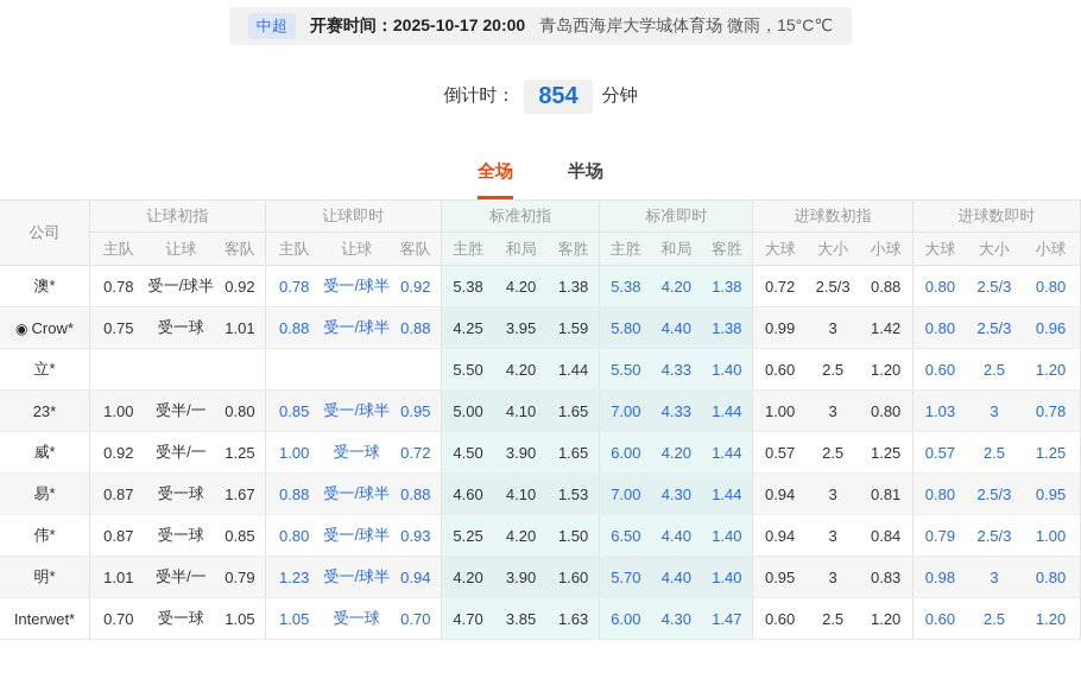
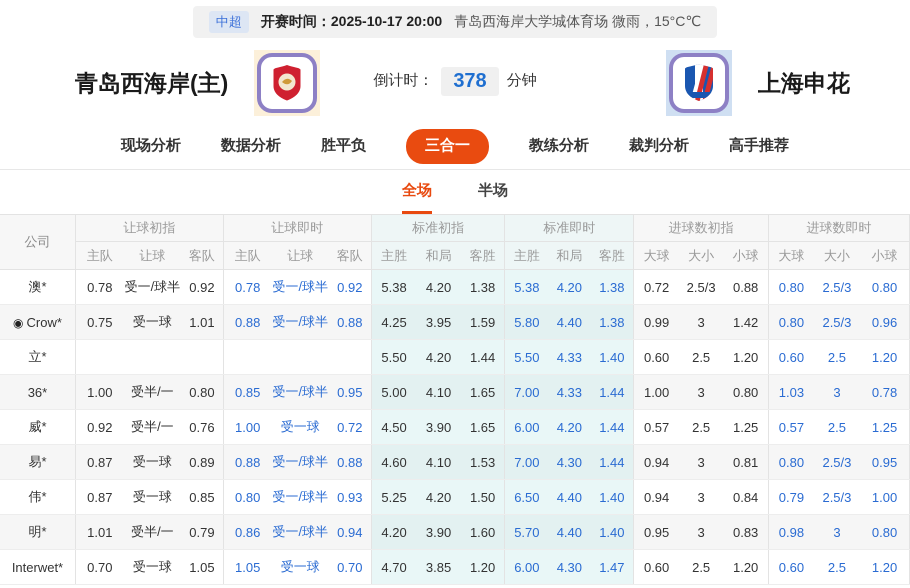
  中超
  开赛时间：2025-10-17 20:00
  青岛西海岸大学城体育场 微雨，15°C℃
+ 青岛西海岸(主)
  倒计时：
- 854
+ 378
  分钟
+ 上海申花
+ 现场分析
+ 数据分析
+ 胜平负
+ 三合一
+ 教练分析
+ 裁判分析
+ 高手推荐
  全场
  半场
  公司	让球初指	让球即时	标准初指	标准即时	进球数初指	进球数即时
  主队	让球	客队	主队	让球	客队	主胜	和局	客胜	主胜	和局	客胜	大球	大小	小球	大球	大小	小球
  澳*	0.78	受一/球半	0.92	0.78	受一/球半	0.92	5.38	4.20	1.38	5.38	4.20	1.38	0.72	2.5/3	0.88	0.80	2.5/3	0.80
  ◉ Crow*	0.75	受一球	1.01	0.88	受一/球半	0.88	4.25	3.95	1.59	5.80	4.40	1.38	0.99	3	1.42	0.80	2.5/3	0.96
  立*							5.50	4.20	1.44	5.50	4.33	1.40	0.60	2.5	1.20	0.60	2.5	1.20
- 23*	1.00	受半/一	0.80	0.85	受一/球半	0.95	5.00	4.10	1.65	7.00	4.33	1.44	1.00	3	0.80	1.03	3	0.78
+ 36*	1.00	受半/一	0.80	0.85	受一/球半	0.95	5.00	4.10	1.65	7.00	4.33	1.44	1.00	3	0.80	1.03	3	0.78
- 威*	0.92	受半/一	1.25	1.00	受一球	0.72	4.50	3.90	1.65	6.00	4.20	1.44	0.57	2.5	1.25	0.57	2.5	1.25
+ 威*	0.92	受半/一	0.76	1.00	受一球	0.72	4.50	3.90	1.65	6.00	4.20	1.44	0.57	2.5	1.25	0.57	2.5	1.25
- 易*	0.87	受一球	1.67	0.88	受一/球半	0.88	4.60	4.10	1.53	7.00	4.30	1.44	0.94	3	0.81	0.80	2.5/3	0.95
+ 易*	0.87	受一球	0.89	0.88	受一/球半	0.88	4.60	4.10	1.53	7.00	4.30	1.44	0.94	3	0.81	0.80	2.5/3	0.95
  伟*	0.87	受一球	0.85	0.80	受一/球半	0.93	5.25	4.20	1.50	6.50	4.40	1.40	0.94	3	0.84	0.79	2.5/3	1.00
- 明*	1.01	受半/一	0.79	1.23	受一/球半	0.94	4.20	3.90	1.60	5.70	4.40	1.40	0.95	3	0.83	0.98	3	0.80
+ 明*	1.01	受半/一	0.79	0.86	受一/球半	0.94	4.20	3.90	1.60	5.70	4.40	1.40	0.95	3	0.83	0.98	3	0.80
- Interwet*	0.70	受一球	1.05	1.05	受一球	0.70	4.70	3.85	1.63	6.00	4.30	1.47	0.60	2.5	1.20	0.60	2.5	1.20
+ Interwet*	0.70	受一球	1.05	1.05	受一球	0.70	4.70	3.85	1.20	6.00	4.30	1.47	0.60	2.5	1.20	0.60	2.5	1.20
